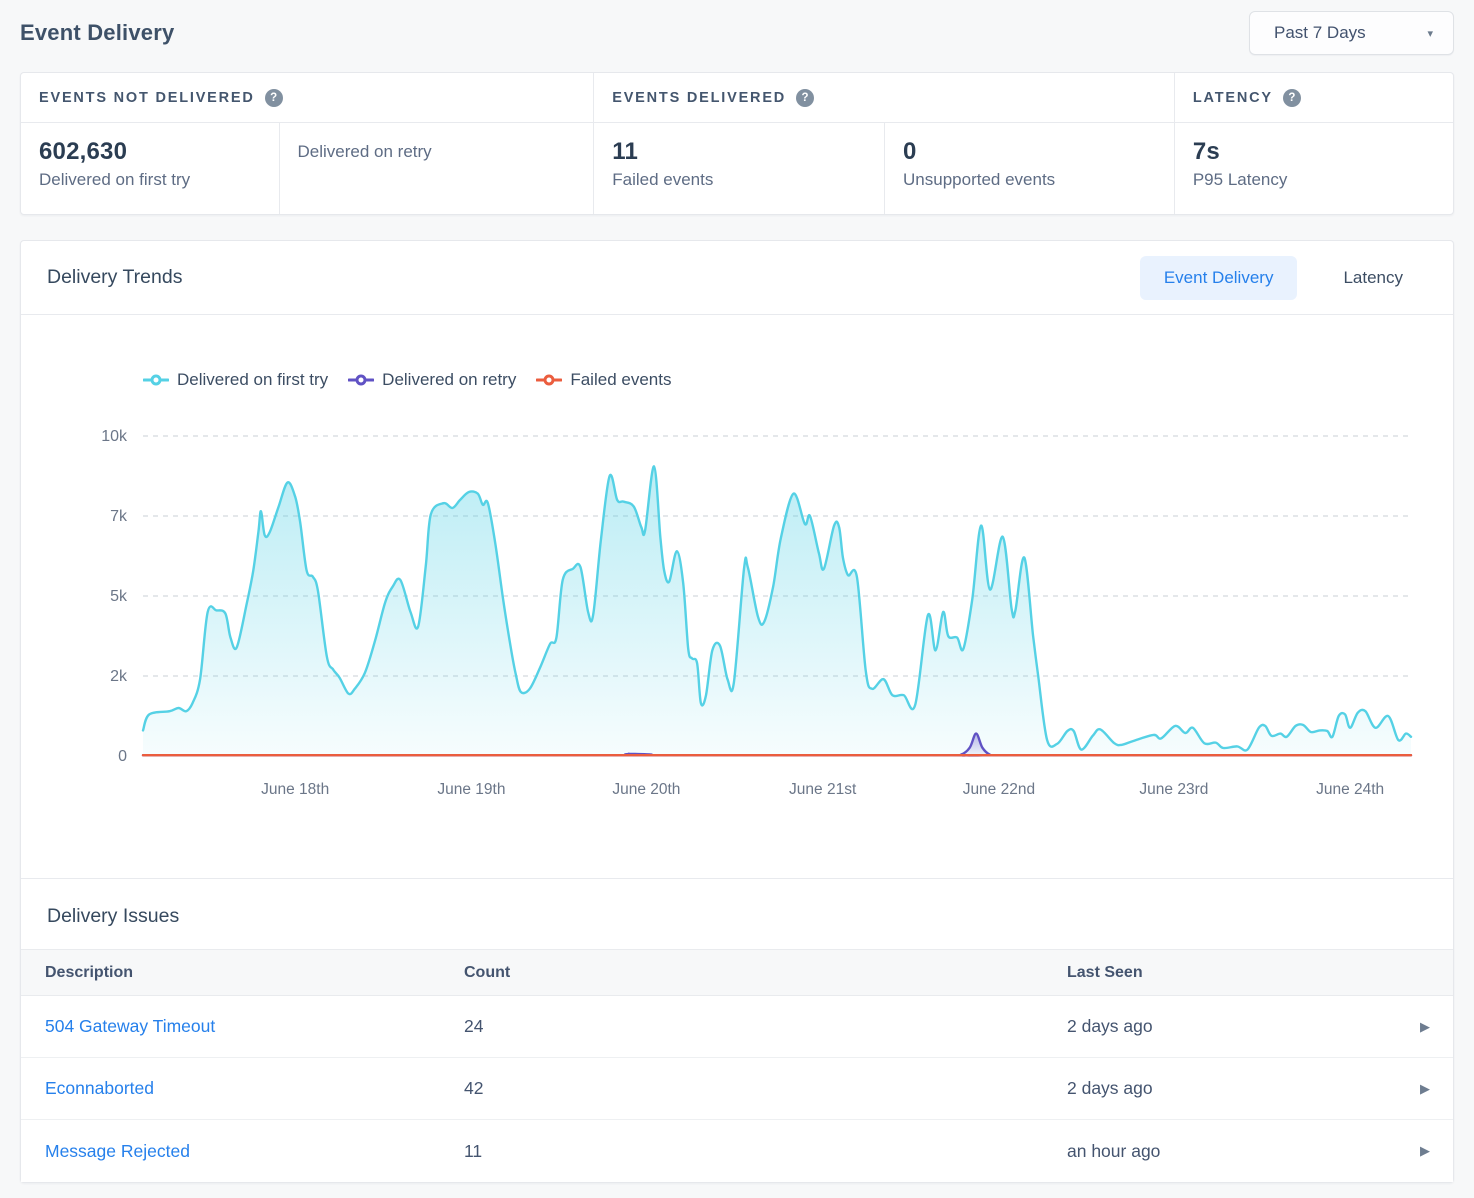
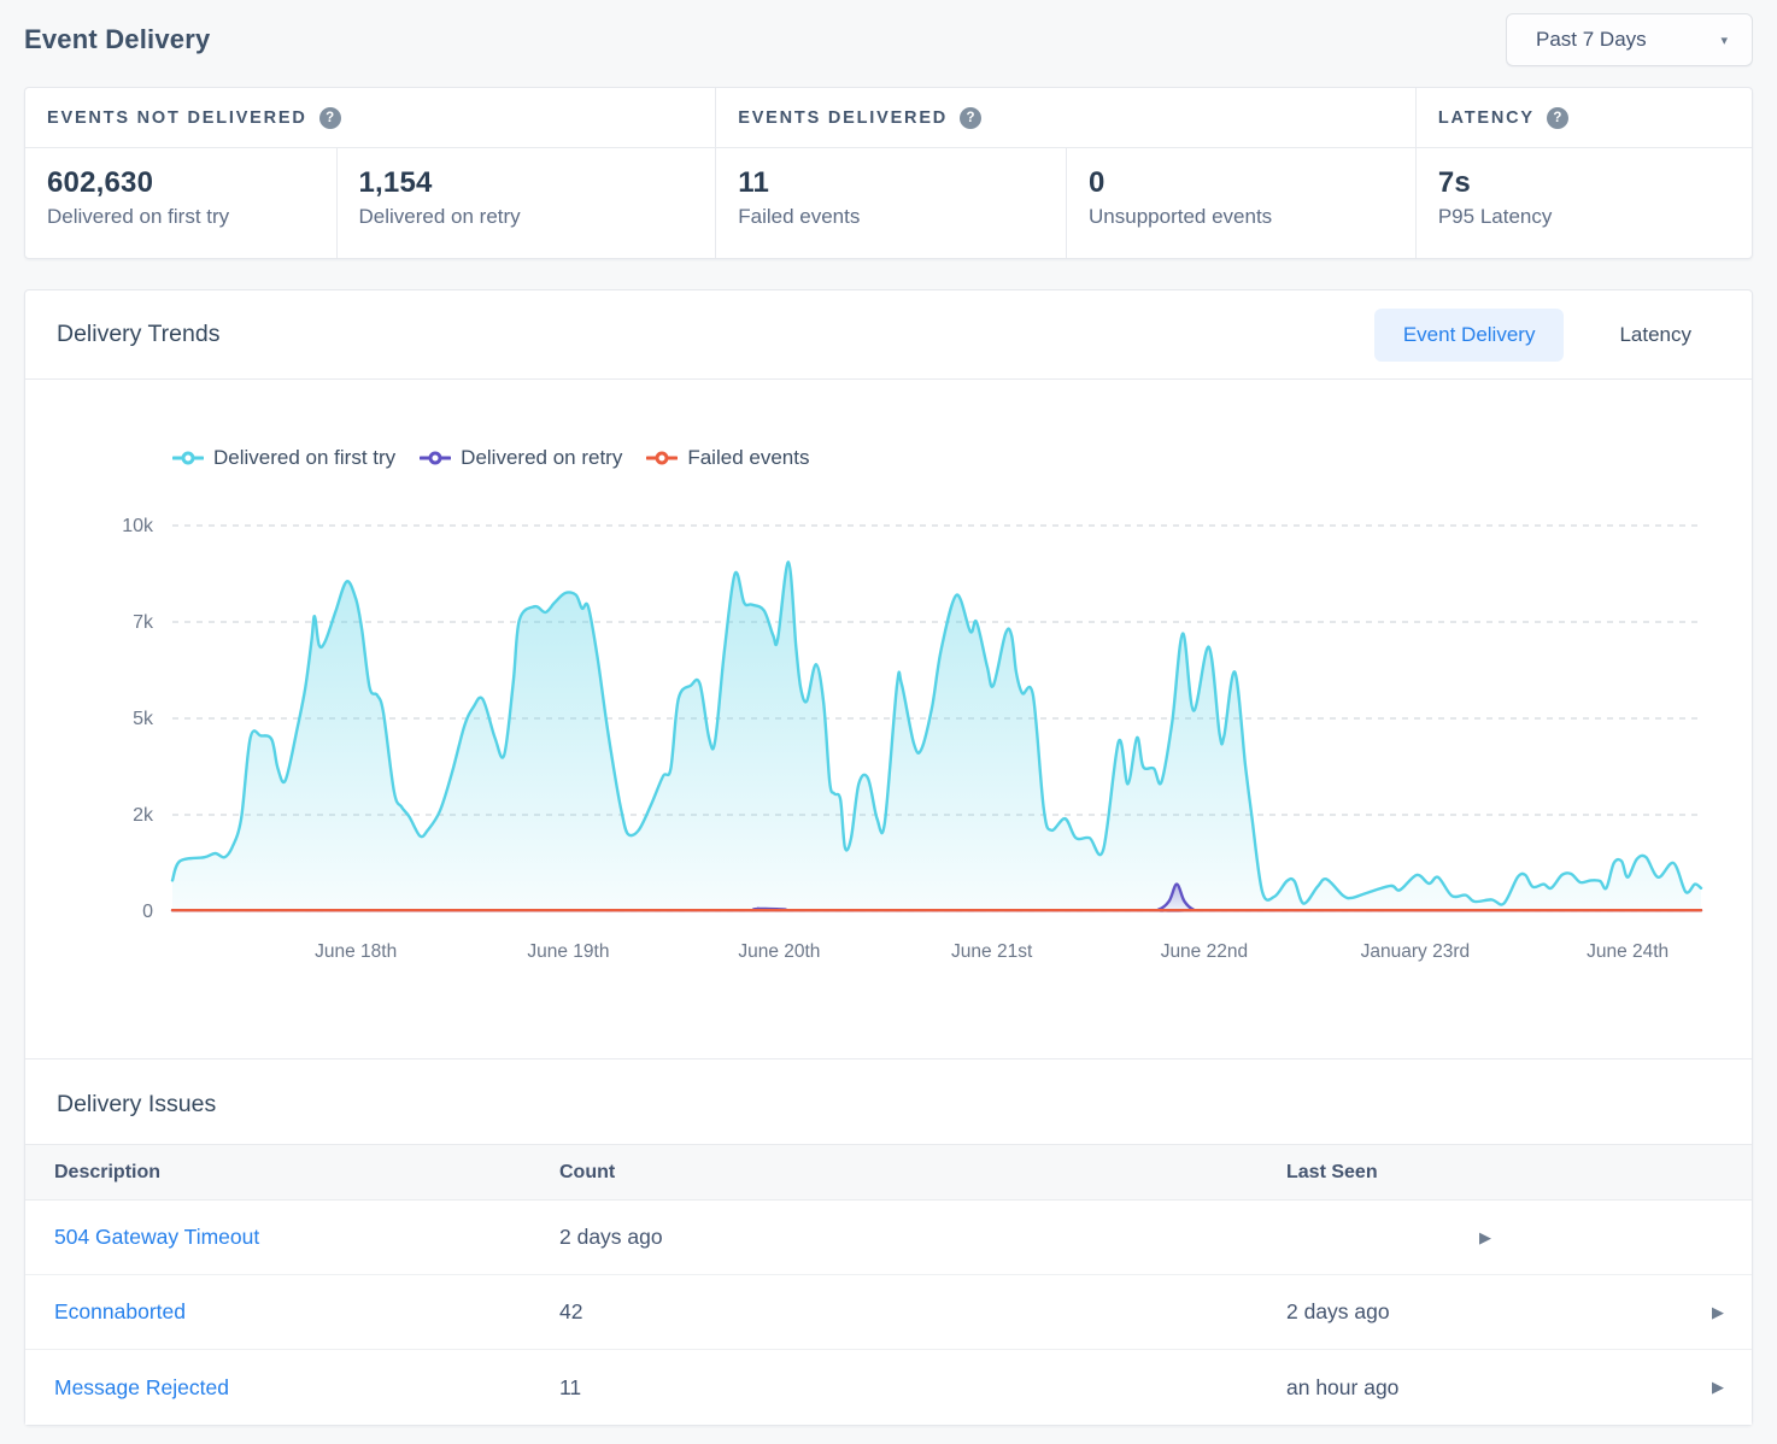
  Event Delivery
  Past 7 Days
  ▾
  EVENTS NOT DELIVERED
  ?
  602,630
  Delivered on first try
+ 1,154
  Delivered on retry
  EVENTS DELIVERED
  ?
  11
  Failed events
  0
  Unsupported events
  LATENCY
  ?
  7s
  P95 Latency
  Delivery Trends
  Event Delivery
  Latency
  Delivered on first try
  Delivered on retry
  Failed events
  0
  2k
  5k
  7k
  10k
  June 18th
  June 19th
  June 20th
  June 21st
  June 22nd
- June 23rd
+ January 23rd
  June 24th
  Delivery Issues
  Description
  Count
  Last Seen
  504 Gateway Timeout
- 24
  2 days ago
  ▶
  Econnaborted
  42
  2 days ago
  ▶
  Message Rejected
  11
  an hour ago
  ▶
